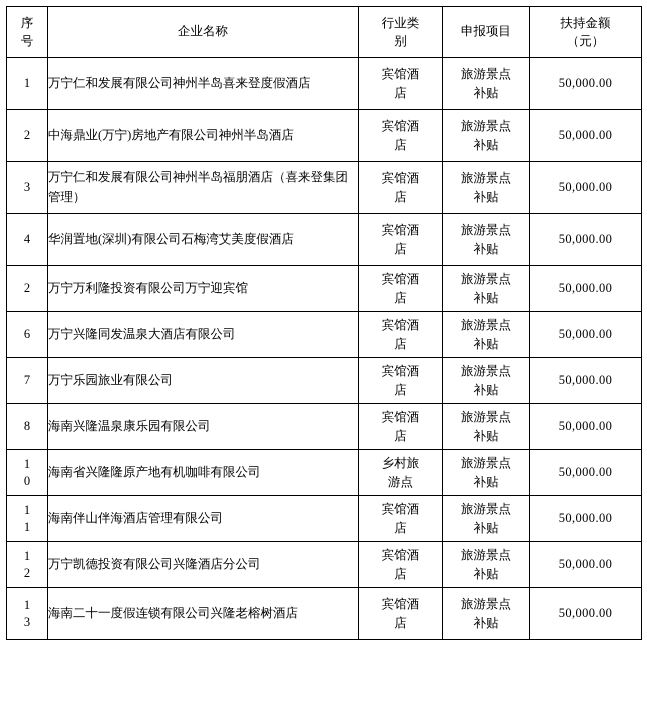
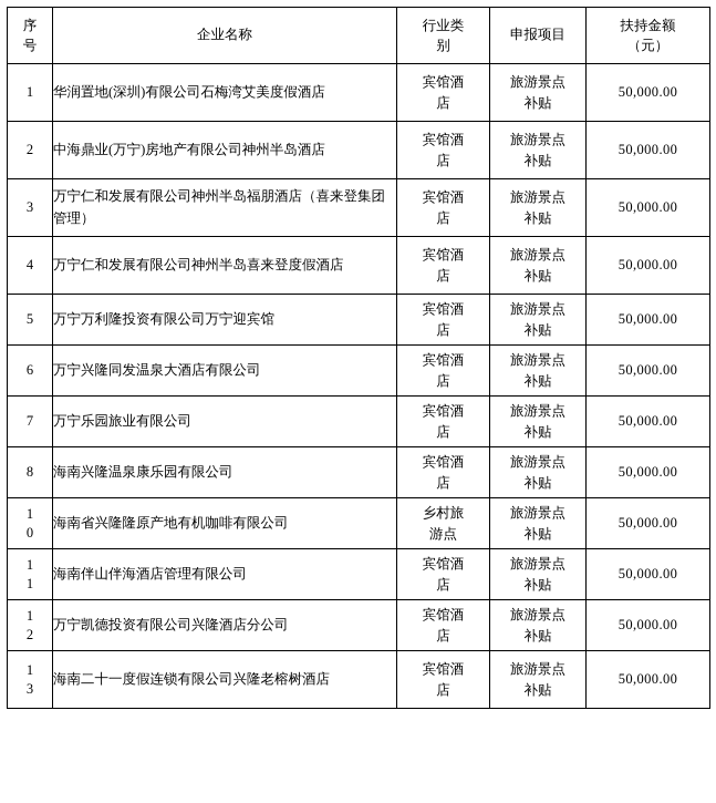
  序 号	企业名称	行业类 别	申报项目	扶持金额 （元）
- 1	万宁仁和发展有限公司神州半岛喜来登度假酒店	宾馆酒店	旅游景点补贴	50,000.00
+ 1	华润置地(深圳)有限公司石梅湾艾美度假酒店	宾馆酒店	旅游景点补贴	50,000.00
  2	中海鼎业(万宁)房地产有限公司神州半岛酒店	宾馆酒店	旅游景点补贴	50,000.00
  3	万宁仁和发展有限公司神州半岛福朋酒店（喜来登集团管理）	宾馆酒店	旅游景点补贴	50,000.00
- 4	华润置地(深圳)有限公司石梅湾艾美度假酒店	宾馆酒店	旅游景点补贴	50,000.00
+ 4	万宁仁和发展有限公司神州半岛喜来登度假酒店	宾馆酒店	旅游景点补贴	50,000.00
- 2	万宁万利隆投资有限公司万宁迎宾馆	宾馆酒店	旅游景点补贴	50,000.00
+ 5	万宁万利隆投资有限公司万宁迎宾馆	宾馆酒店	旅游景点补贴	50,000.00
  6	万宁兴隆同发温泉大酒店有限公司	宾馆酒店	旅游景点补贴	50,000.00
  7	万宁乐园旅业有限公司	宾馆酒店	旅游景点补贴	50,000.00
  8	海南兴隆温泉康乐园有限公司	宾馆酒店	旅游景点补贴	50,000.00
  10	海南省兴隆隆原产地有机咖啡有限公司	乡村旅游点	旅游景点补贴	50,000.00
  11	海南伴山伴海酒店管理有限公司	宾馆酒店	旅游景点补贴	50,000.00
  12	万宁凯德投资有限公司兴隆酒店分公司	宾馆酒店	旅游景点补贴	50,000.00
  13	海南二十一度假连锁有限公司兴隆老榕树酒店	宾馆酒店	旅游景点补贴	50,000.00
